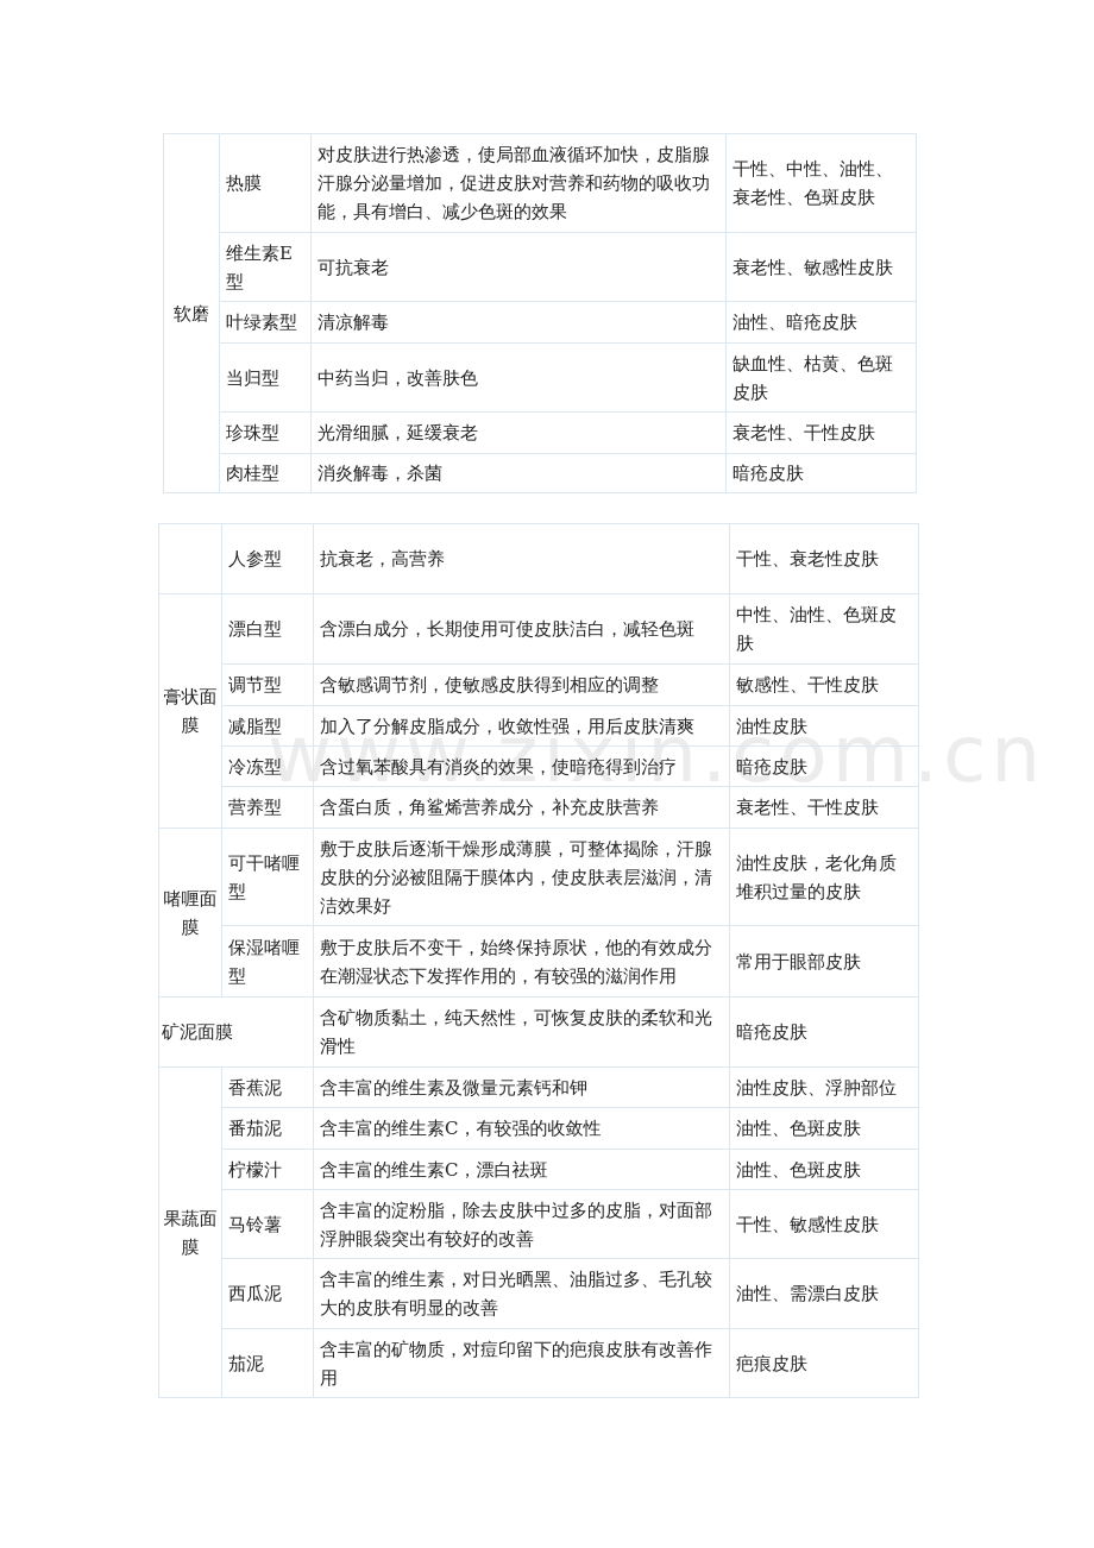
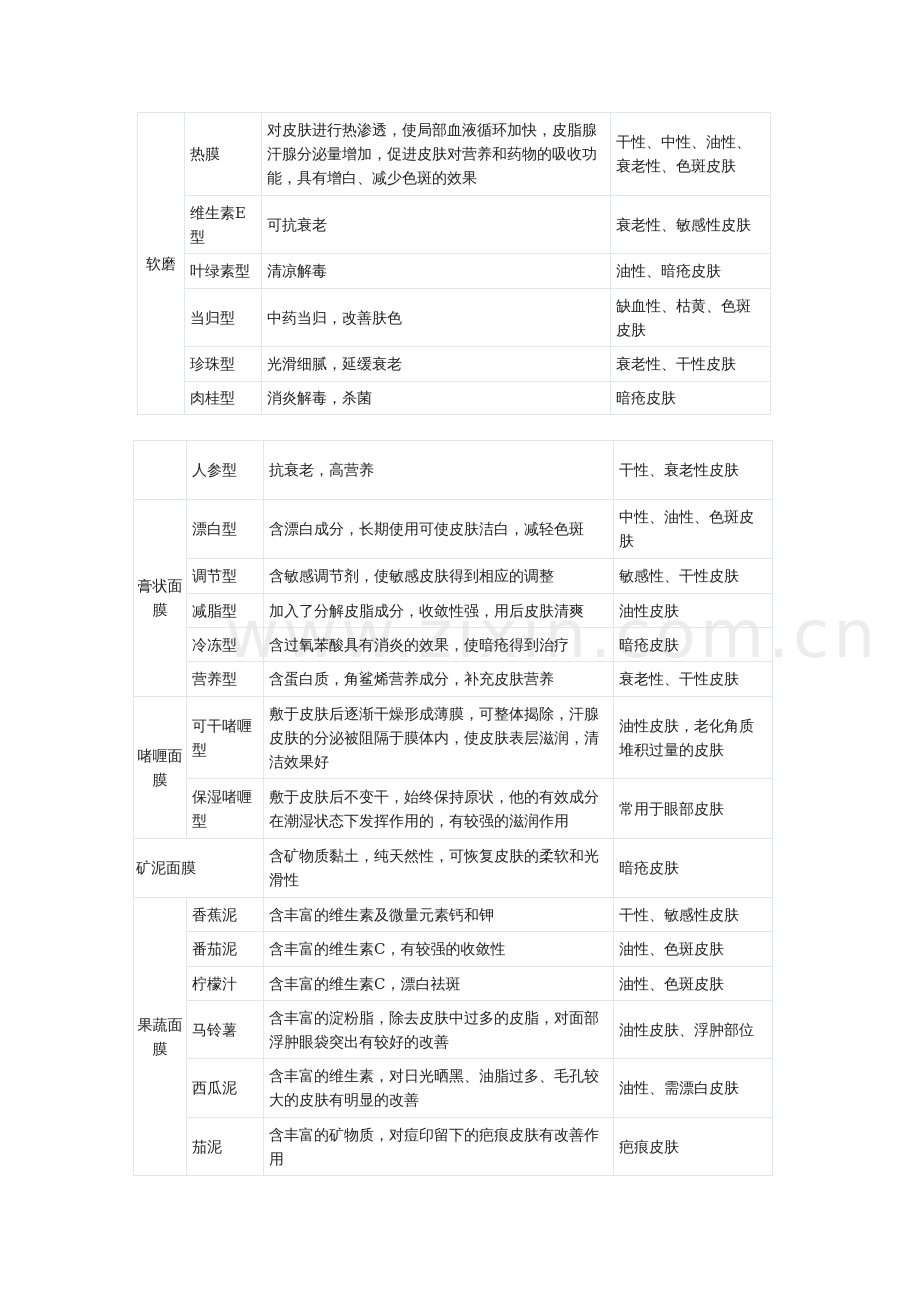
  www.zixin.com.cn
  软磨	热膜	对皮肤进行热渗透，使局部血液循环加快，皮脂腺汗腺分泌量增加，促进皮肤对营养和药物的吸收功能，具有增白、减少色斑的效果	干性、中性、油性、衰老性、色斑皮肤
  维生素E型	可抗衰老	衰老性、敏感性皮肤
  叶绿素型	清凉解毒	油性、暗疮皮肤
  当归型	中药当归，改善肤色	缺血性、枯黄、色斑皮肤
  珍珠型	光滑细腻，延缓衰老	衰老性、干性皮肤
  肉桂型	消炎解毒，杀菌	暗疮皮肤
  	人参型	抗衰老，高营养	干性、衰老性皮肤
  膏状面膜	漂白型	含漂白成分，长期使用可使皮肤洁白，减轻色斑	中性、油性、色斑皮肤
  调节型	含敏感调节剂，使敏感皮肤得到相应的调整	敏感性、干性皮肤
  减脂型	加入了分解皮脂成分，收敛性强，用后皮肤清爽	油性皮肤
  冷冻型	含过氧苯酸具有消炎的效果，使暗疮得到治疗	暗疮皮肤
  营养型	含蛋白质，角鲨烯营养成分，补充皮肤营养	衰老性、干性皮肤
  啫喱面膜	可干啫喱型	敷于皮肤后逐渐干燥形成薄膜，可整体揭除，汗腺皮肤的分泌被阻隔于膜体内，使皮肤表层滋润，清洁效果好	油性皮肤，老化角质堆积过量的皮肤
  保湿啫喱型	敷于皮肤后不变干，始终保持原状，他的有效成分在潮湿状态下发挥作用的，有较强的滋润作用	常用于眼部皮肤
  矿泥面膜	含矿物质黏土，纯天然性，可恢复皮肤的柔软和光滑性	暗疮皮肤
- 果蔬面膜	香蕉泥	含丰富的维生素及微量元素钙和钾	油性皮肤、浮肿部位
+ 果蔬面膜	香蕉泥	含丰富的维生素及微量元素钙和钾	干性、敏感性皮肤
  番茄泥	含丰富的维生素C，有较强的收敛性	油性、色斑皮肤
  柠檬汁	含丰富的维生素C，漂白祛斑	油性、色斑皮肤
- 马铃薯	含丰富的淀粉脂，除去皮肤中过多的皮脂，对面部浮肿眼袋突出有较好的改善	干性、敏感性皮肤
+ 马铃薯	含丰富的淀粉脂，除去皮肤中过多的皮脂，对面部浮肿眼袋突出有较好的改善	油性皮肤、浮肿部位
  西瓜泥	含丰富的维生素，对日光晒黑、油脂过多、毛孔较大的皮肤有明显的改善	油性、需漂白皮肤
  茄泥	含丰富的矿物质，对痘印留下的疤痕皮肤有改善作用	疤痕皮肤
